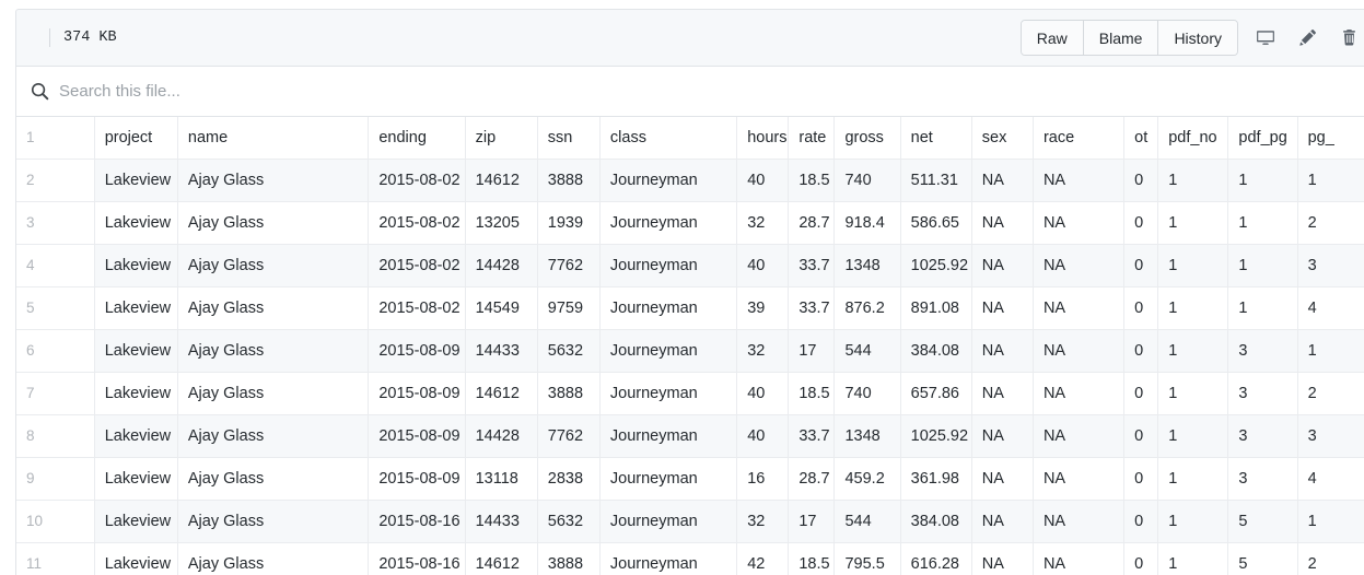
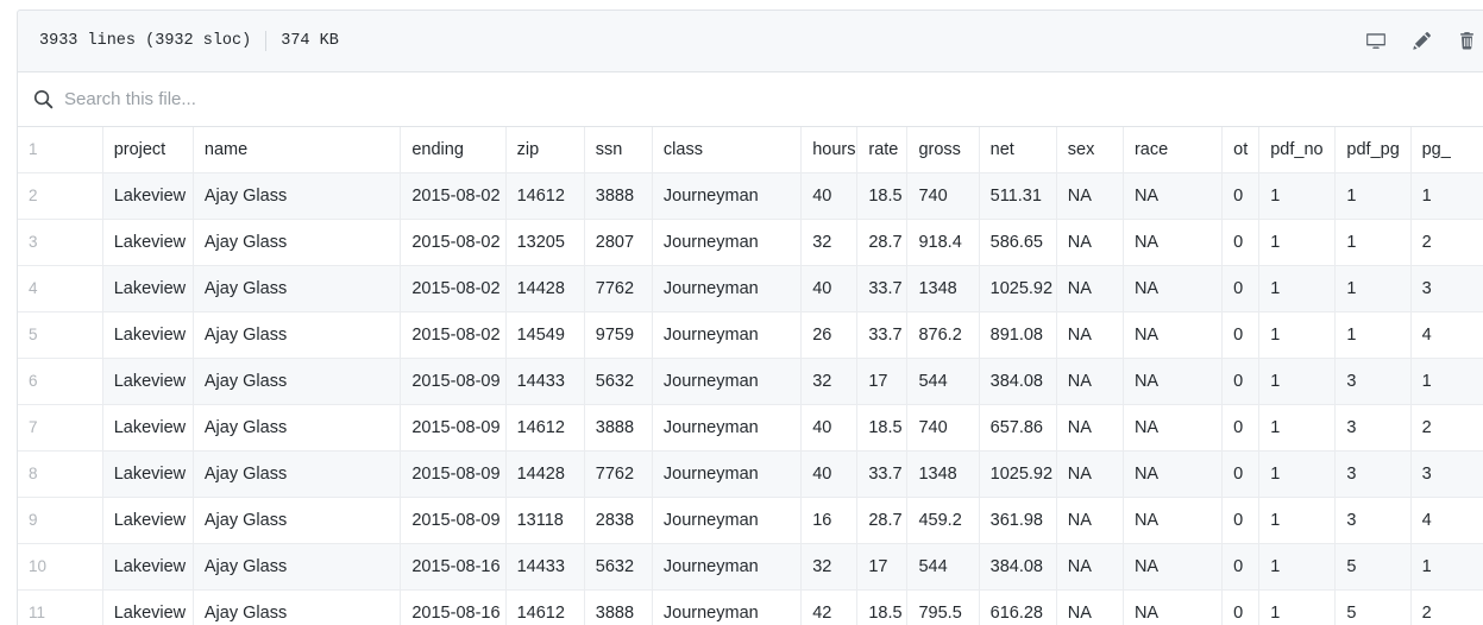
+ 3933 lines (3932 sloc)
  374 KB
- Raw
- Blame
- History
  Search this file...
  1	project	name	ending	zip	ssn	class	hours	rate	gross	net	sex	race	ot	pdf_no	pdf_pg	pg_
  2	Lakeview	Ajay Glass	2015-08-02	14612	3888	Journeyman	40	18.5	740	511.31	NA	NA	0	1	1	1
- 3	Lakeview	Ajay Glass	2015-08-02	13205	1939	Journeyman	32	28.7	918.4	586.65	NA	NA	0	1	1	2
+ 3	Lakeview	Ajay Glass	2015-08-02	13205	2807	Journeyman	32	28.7	918.4	586.65	NA	NA	0	1	1	2
  4	Lakeview	Ajay Glass	2015-08-02	14428	7762	Journeyman	40	33.7	1348	1025.92	NA	NA	0	1	1	3
- 5	Lakeview	Ajay Glass	2015-08-02	14549	9759	Journeyman	39	33.7	876.2	891.08	NA	NA	0	1	1	4
+ 5	Lakeview	Ajay Glass	2015-08-02	14549	9759	Journeyman	26	33.7	876.2	891.08	NA	NA	0	1	1	4
  6	Lakeview	Ajay Glass	2015-08-09	14433	5632	Journeyman	32	17	544	384.08	NA	NA	0	1	3	1
  7	Lakeview	Ajay Glass	2015-08-09	14612	3888	Journeyman	40	18.5	740	657.86	NA	NA	0	1	3	2
  8	Lakeview	Ajay Glass	2015-08-09	14428	7762	Journeyman	40	33.7	1348	1025.92	NA	NA	0	1	3	3
  9	Lakeview	Ajay Glass	2015-08-09	13118	2838	Journeyman	16	28.7	459.2	361.98	NA	NA	0	1	3	4
  10	Lakeview	Ajay Glass	2015-08-16	14433	5632	Journeyman	32	17	544	384.08	NA	NA	0	1	5	1
  11	Lakeview	Ajay Glass	2015-08-16	14612	3888	Journeyman	42	18.5	795.5	616.28	NA	NA	0	1	5	2
